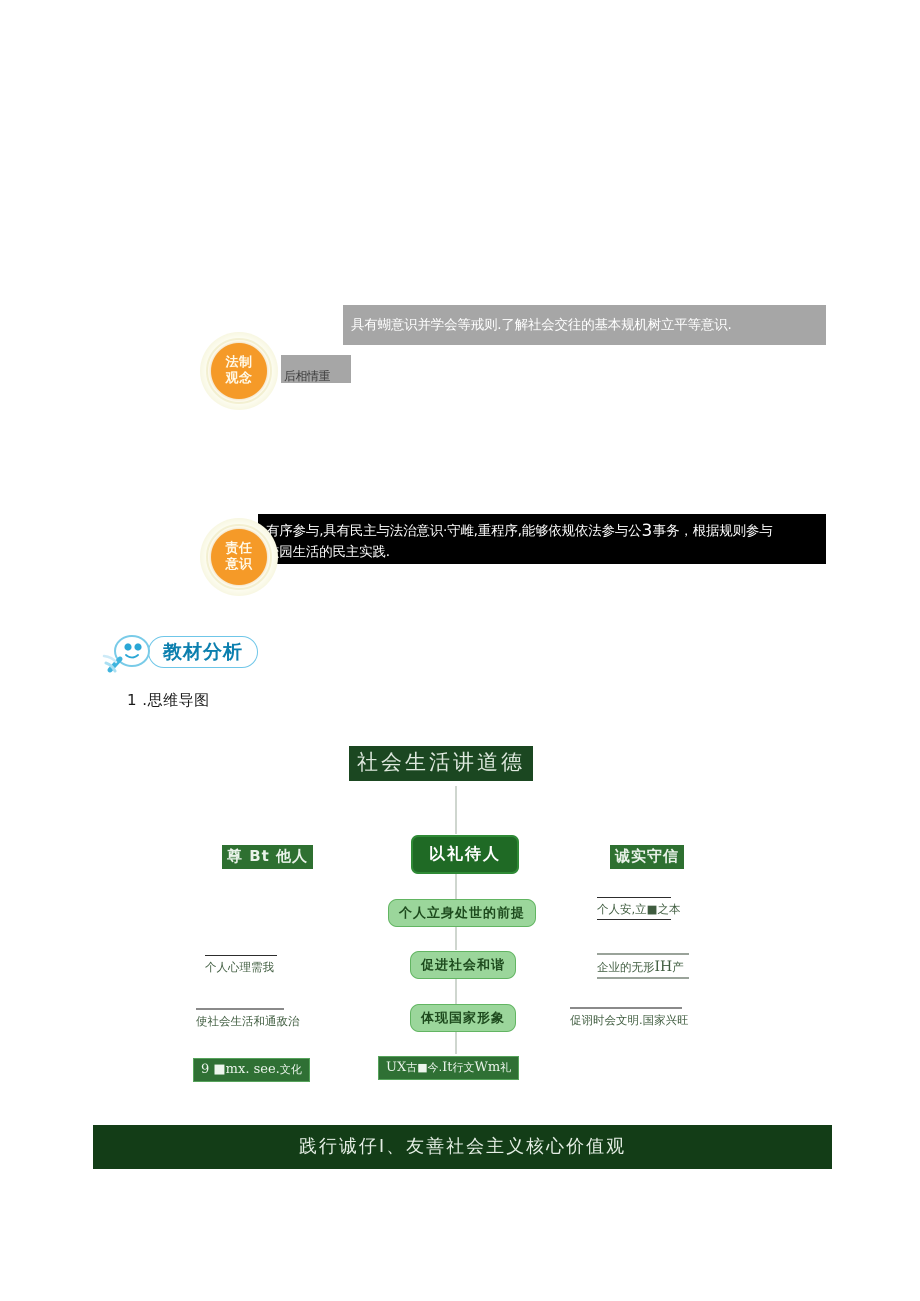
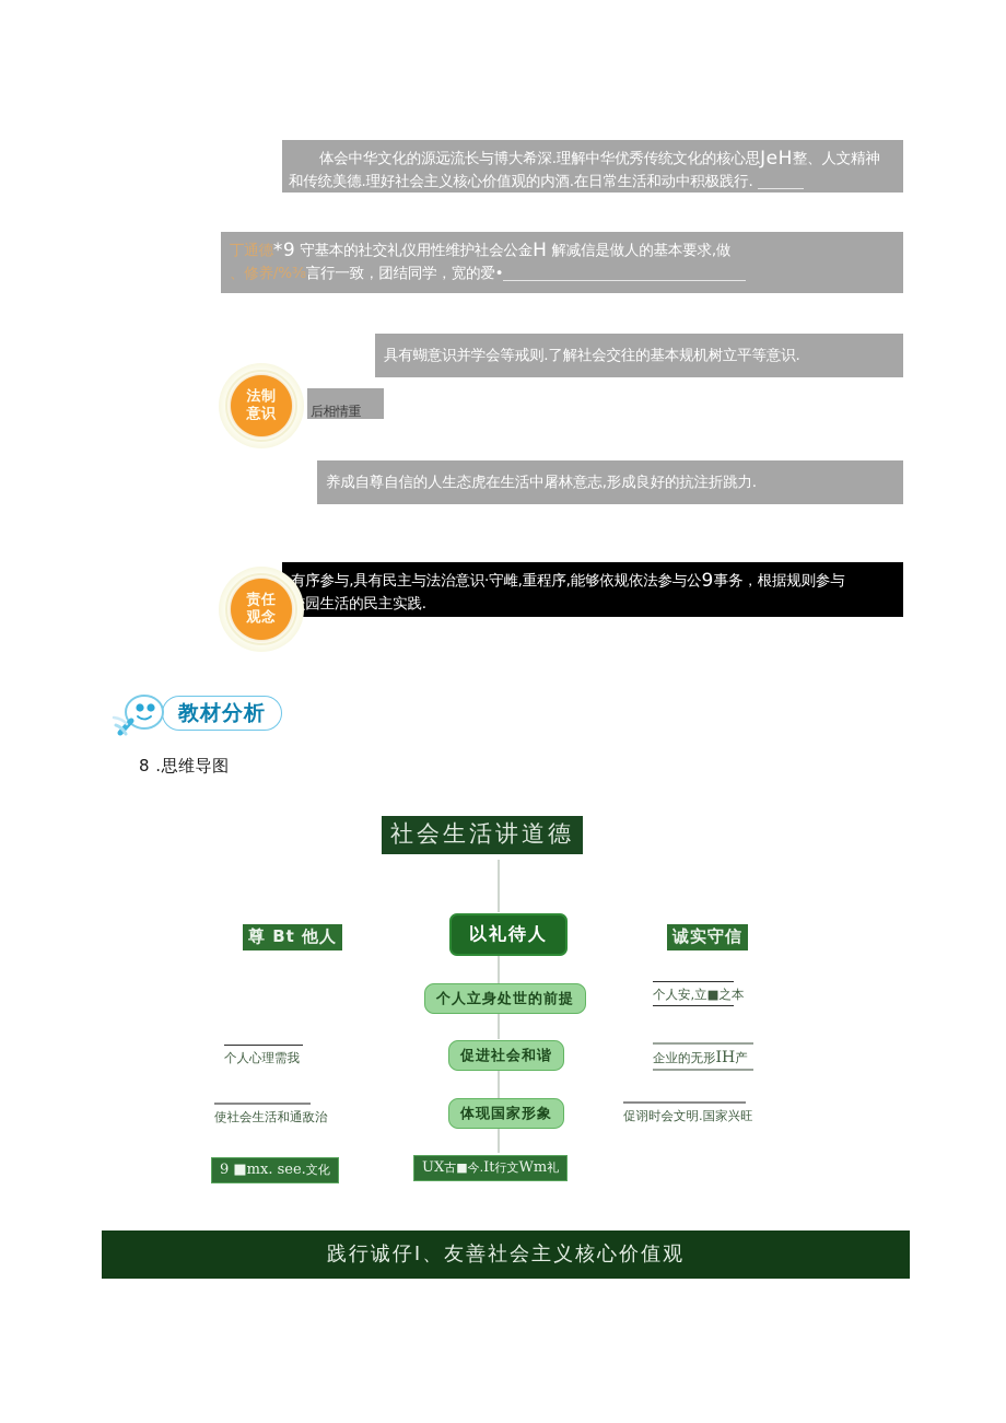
+ 体会中华文化的源远流长与博大希深.理解中华优秀传统文化的核心思JeH整、人文精神
+ 和传统美德.理好社会主义核心价值观的内酒.在日常生活和动中积极践行.
+ 丁通德*9 守基本的社交礼仪用性维护社会公金H 解减信是做人的基本要求,做
+ 、修养/%⅜言行一致，团结同学，宽的爱•
  具有蝴意识并学会等戒则.了解社会交往的基本规机树立平等意识.
  法制
- 观念
+ 意识
  后相情重
+ 养成自尊自信的人生态虎在生活中屠林意志,形成良好的抗注折跳力.
- 有序参与,具有民主与法治意识·守雌,重程序,能够依规依法参与公3事务，根据规则参与
+ 有序参与,具有民主与法治意识·守雌,重程序,能够依规依法参与公9事务，根据规则参与
  园生活的民主实践.
  责任
- 意识
+ 观念
  教材分析
- 1 .思维导图
+ 8 .思维导图
  社会生活讲道德
  尊 Bt 他人
  以礼待人
  诚实守信
  个人立身处世的前提
  促进社会和谐
  体现国家形象
  个人心理需我
  使社会生活和通敌治
  个人安,立■之本
  企业的无形IH产
  促诩时会文明.国家兴旺
  9 ■mx. see.文化
  UX古■今.It行文Wm礼
  践行诚仔I、友善社会主义核心价值观
